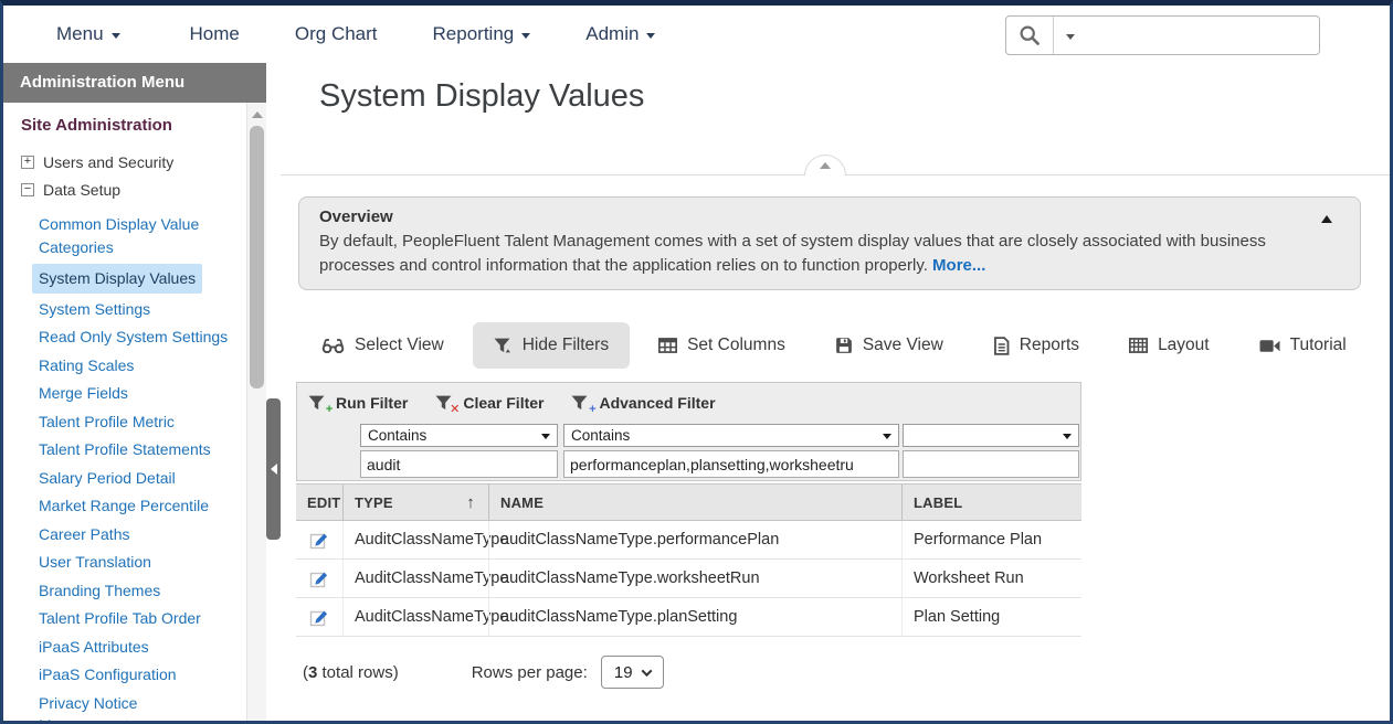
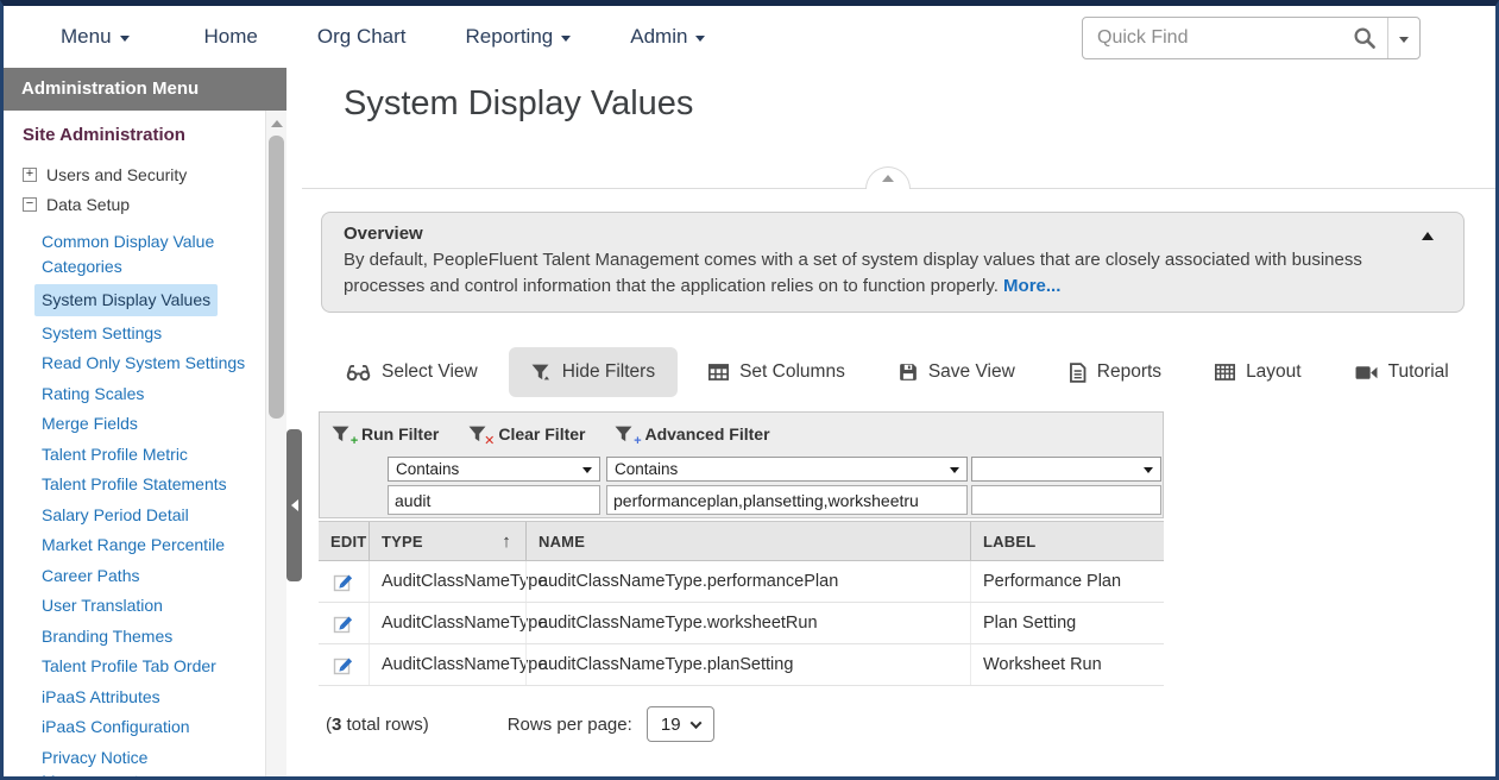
  Menu
  Home
  Org Chart
  Reporting
  Admin
+ Quick Find
  Administration Menu
  Site Administration
  +
  Users and Security
  −
  Data Setup
  Common Display Value Categories
  System Display Values
  System Settings
  Read Only System Settings
  Rating Scales
  Merge Fields
  Talent Profile Metric
  Talent Profile Statements
  Salary Period Detail
  Market Range Percentile
  Career Paths
  User Translation
  Branding Themes
  Talent Profile Tab Order
  iPaaS Attributes
  iPaaS Configuration
  System Display Values
  Overview
  By default, PeopleFluent Talent Management comes with a set of system display values that are closely associated with business processes and control information that the application relies on to function properly. More...
  Select View
  Hide Filters
  Set Columns
  Save View
  Reports
  Layout
  Tutorial
  +
  Run Filter
  ✕
  Clear Filter
  +
  Advanced Filter
  Contains
  Contains
  audit
  performanceplan,plansetting,worksheetru
  EDIT
  TYPE
  ↑
  NAME
  LABEL
  AuditClassNameTy
  auditClassNameType.performancePlan
  Performance Plan
  AuditClassNameTy
  auditClassNameType.worksheetRun
- Worksheet Run
+ Plan Setting
  AuditClassNameTy
  auditClassNameType.planSetting
- Plan Setting
+ Worksheet Run
  (3 total rows)
  Rows per page:
  19
